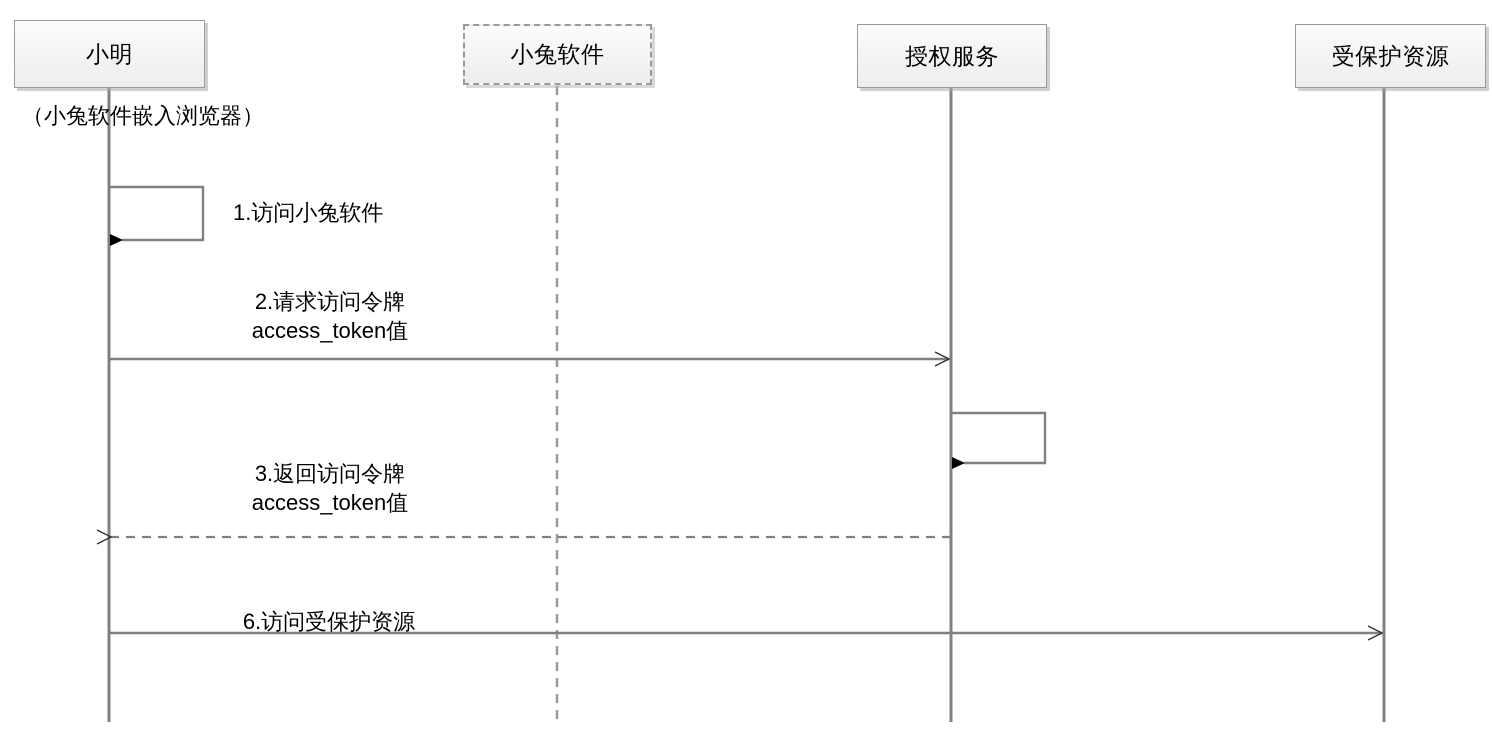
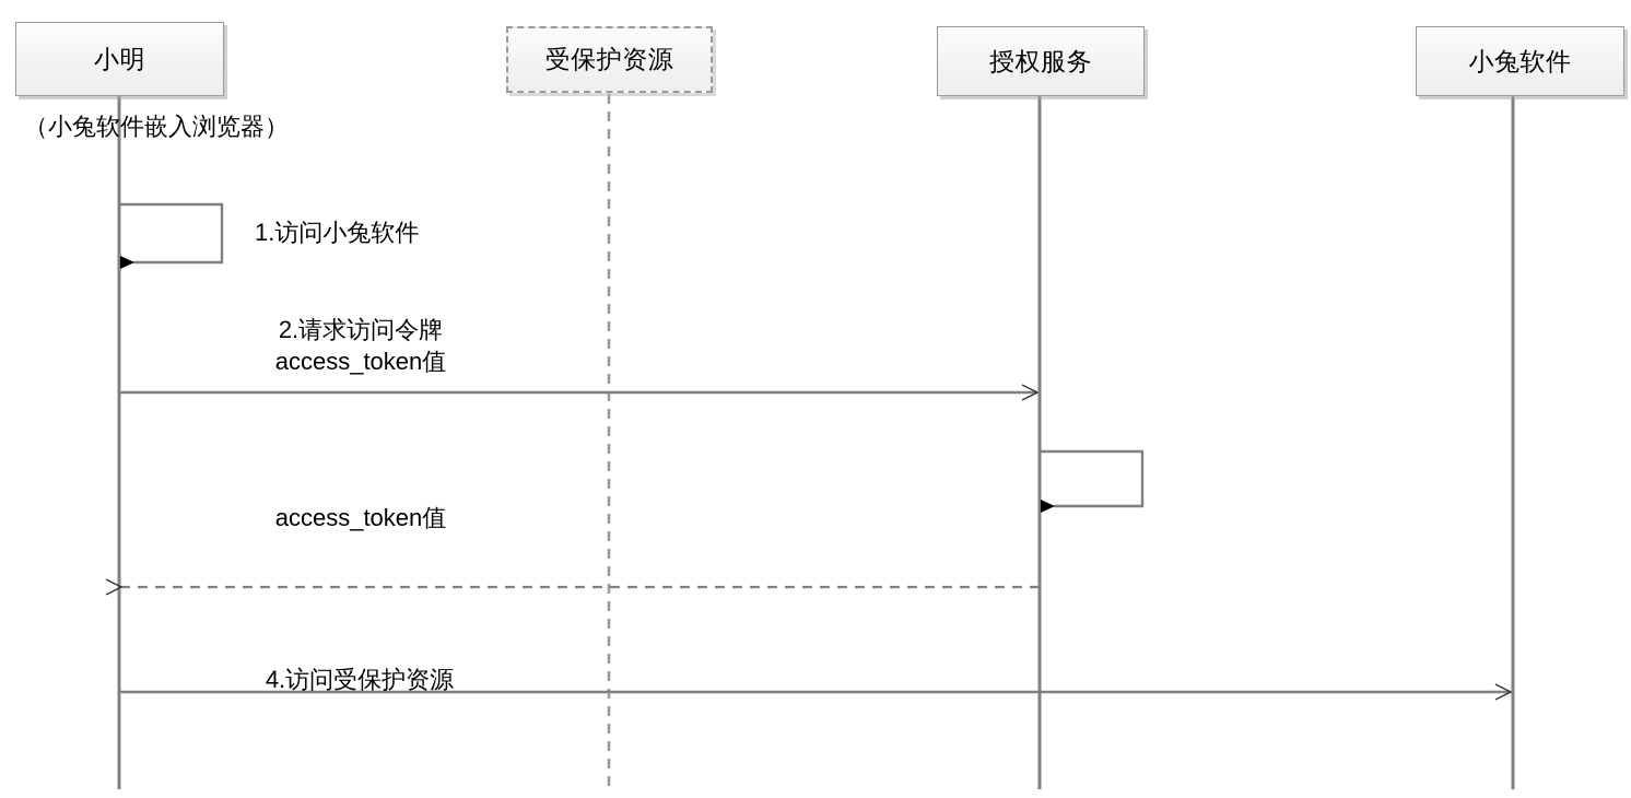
  小明
- 小兔软件
+ 受保护资源
  授权服务
- 受保护资源
+ 小兔软件
  （小兔软件嵌入浏览器）
  1.访问小兔软件
  2.请求访问令牌
  access_token值
- 3.返回访问令牌
  access_token值
- 6.访问受保护资源
+ 4.访问受保护资源
